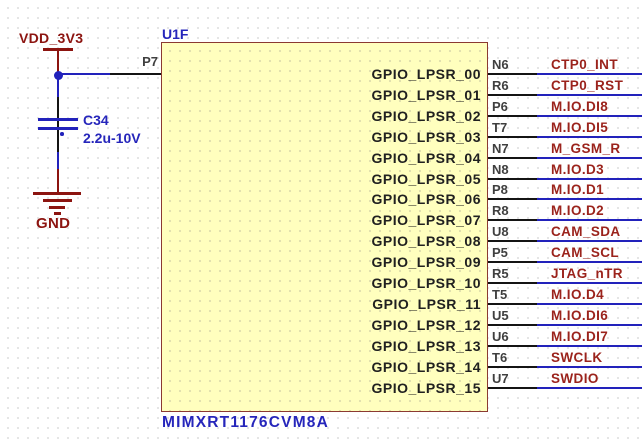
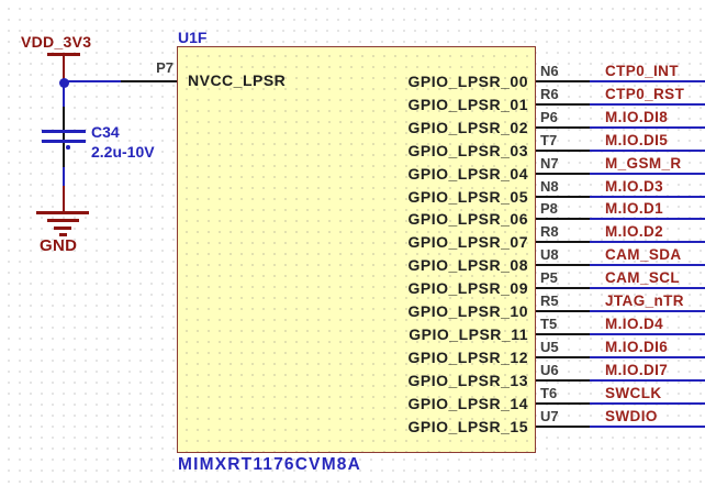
  VDD_3V3
  C34
  2.2u-10V
  GND
  U1F
  MIMXRT1176CVM8A
  P7
+ NVCC_LPSR
  GPIO_LPSR_00
  N6
  CTP0_INT
  GPIO_LPSR_01
  R6
  CTP0_RST
  GPIO_LPSR_02
  P6
  M.IO.DI8
  GPIO_LPSR_03
  T7
  M.IO.DI5
  GPIO_LPSR_04
  N7
  M_GSM_R
  GPIO_LPSR_05
  N8
  M.IO.D3
  GPIO_LPSR_06
  P8
  M.IO.D1
  GPIO_LPSR_07
  R8
  M.IO.D2
  GPIO_LPSR_08
  U8
  CAM_SDA
  GPIO_LPSR_09
  P5
  CAM_SCL
  GPIO_LPSR_10
  R5
  JTAG_nTR
  GPIO_LPSR_11
  T5
  M.IO.D4
  GPIO_LPSR_12
  U5
  M.IO.DI6
  GPIO_LPSR_13
  U6
  M.IO.DI7
  GPIO_LPSR_14
  T6
  SWCLK
  GPIO_LPSR_15
  U7
  SWDIO
